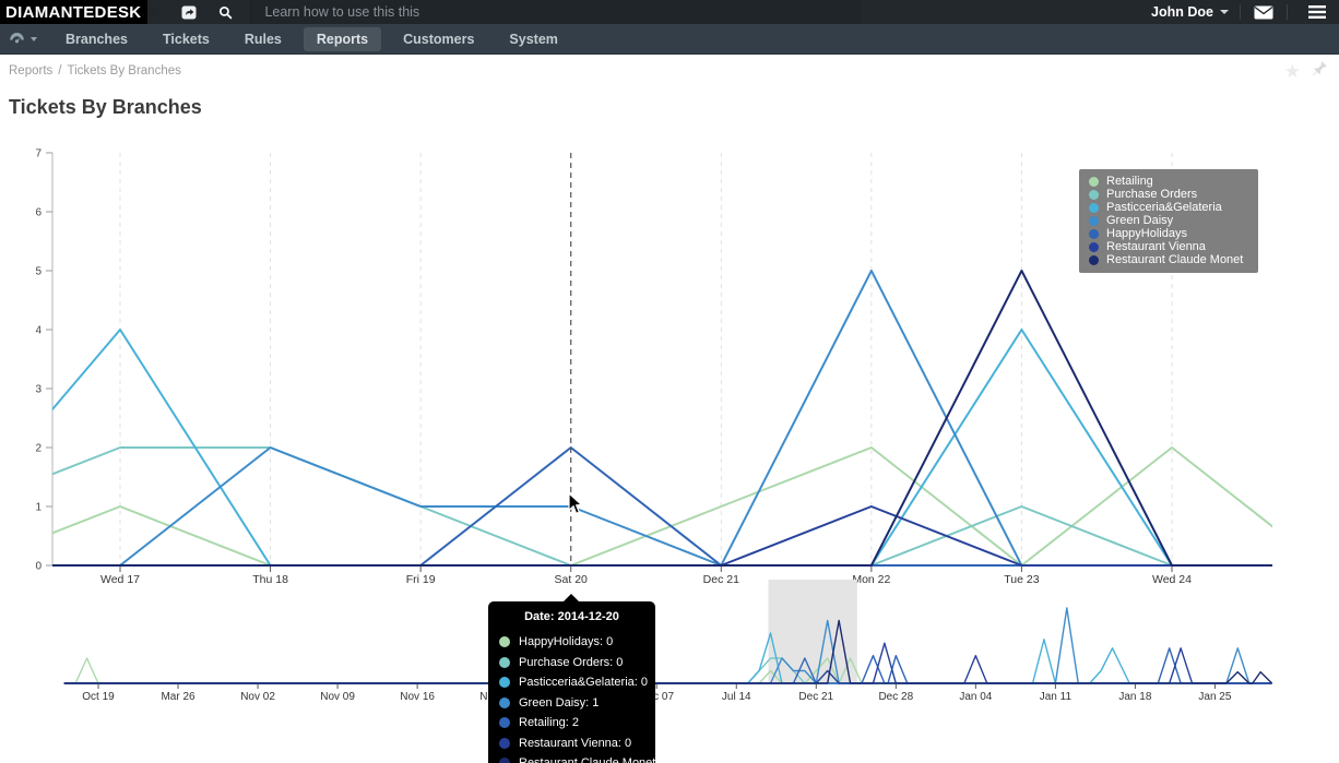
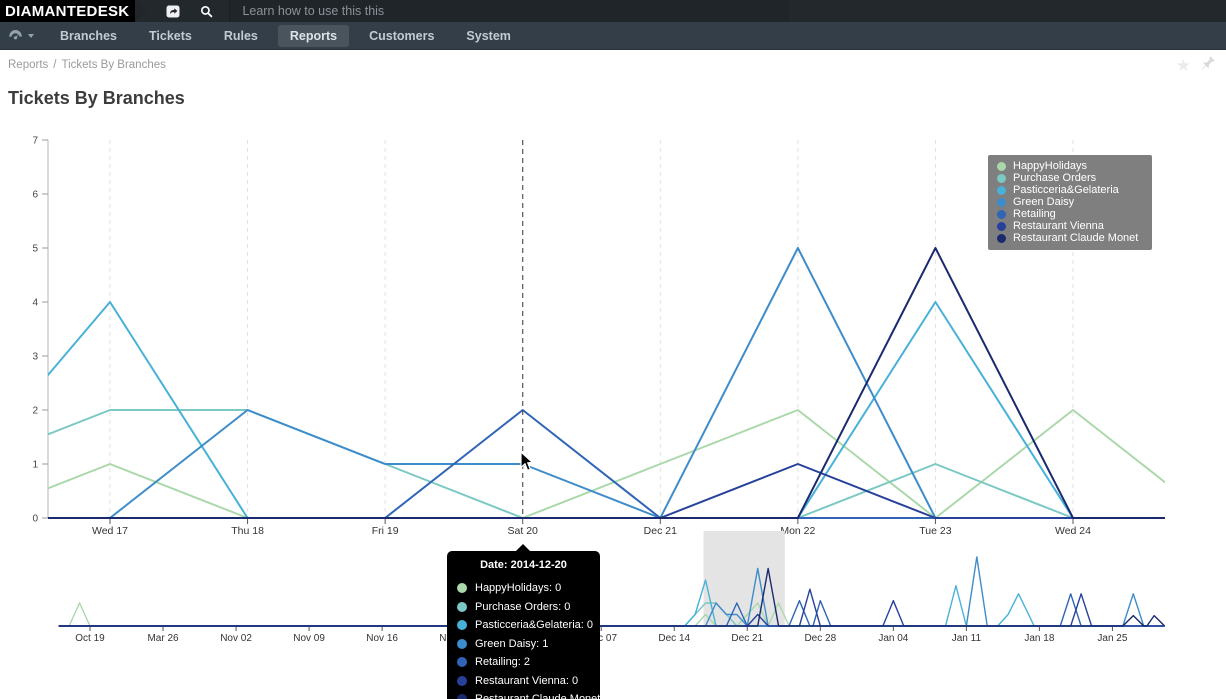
  DIAMANTEDESK
  Learn how to use this this
- John Doe
  Branches
  Tickets
  Rules
  Reports
  Customers
  System
  Reports
  /
  Tickets By Branches
  Tickets By Branches
  0
  1
  2
  3
  4
  5
  6
  7
  Wed 17
  Thu 18
  Fri 19
  Sat 20
  Dec 21
  on 22
  Tue 23
  Wed 24
  Oct 19
  Mar 26
  Nov 02
  Nov 09
  Nov 16
- Jul 14
+ Dec 14
  Dec 21
  Dec 28
  Jan 04
  Jan 11
  Jan 18
  Jan 25
- Retailing
+ HappyHolidays
  Purchase Orders
  Pasticceria&Gelateria
  Green Daisy
- HappyHolidays
+ Retailing
  Restaurant Vienna
  Restaurant Claude Monet
  Date: 2014-12-20
  HappyHolidays: 0
  Purchase Orders: 0
  Pasticceria&Gelateria: 0
  Green Daisy: 1
  Retailing: 2
  Restaurant Vienna: 0
